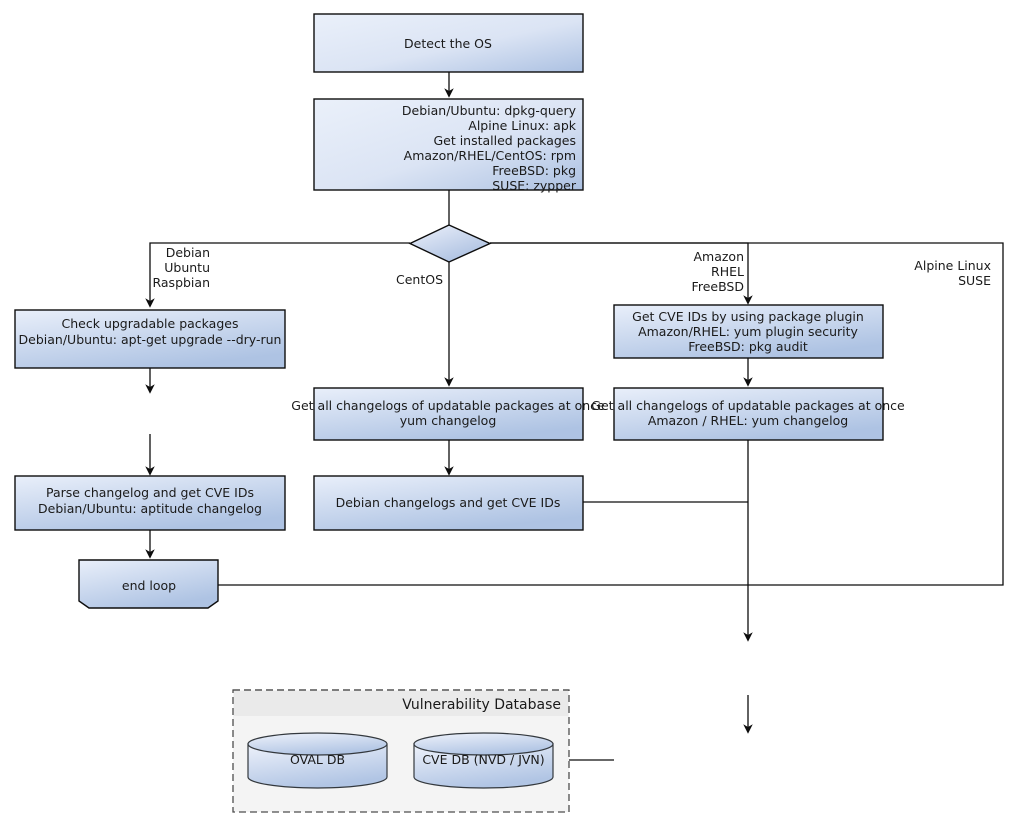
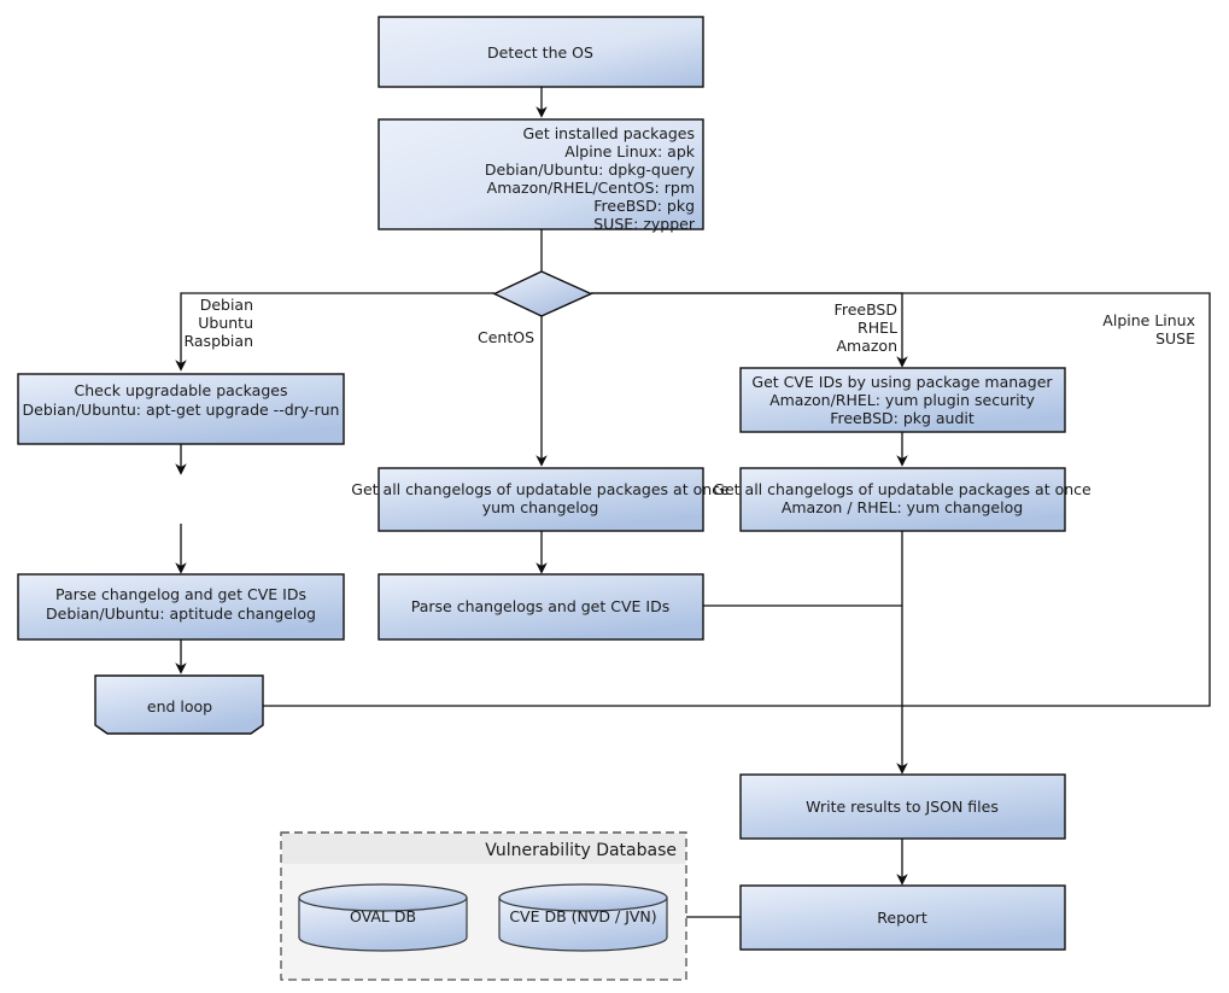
  Detect the OS
- Debian/Ubuntu: dpkg-query
+ Get installed packages
  Alpine Linux: apk
- Get installed packages
+ Debian/Ubuntu: dpkg-query
  Amazon/RHEL/CentOS: rpm
  FreeBSD: pkg
  SUSE: zypper
  Debian
  Ubuntu
  Raspbian
  CentOS
- Amazon
+ FreeBSD
  RHEL
- FreeBSD
+ Amazon
  Alpine Linux
  SUSE
  Check upgradable packages
  Debian/Ubuntu: apt-get upgrade --dry-run
  Parse changelog and get CVE IDs
  Debian/Ubuntu: aptitude changelog
  end loop
  Get all changelogs of updatable packages at once
  yum changelog
- Debian changelogs and get CVE IDs
+ Parse changelogs and get CVE IDs
- Get CVE IDs by using package plugin
+ Get CVE IDs by using package manager
  Amazon/RHEL: yum plugin security
  FreeBSD: pkg audit
  Get all changelogs of updatable packages at once
  Amazon / RHEL: yum changelog
+ Write results to JSON files
+ Report
  Vulnerability Database
  OVAL DB
  CVE DB (NVD / JVN)
